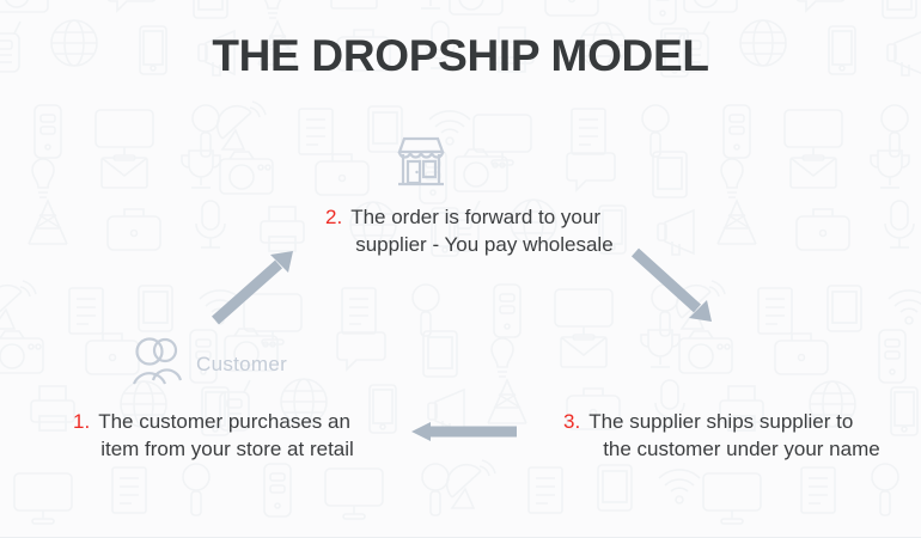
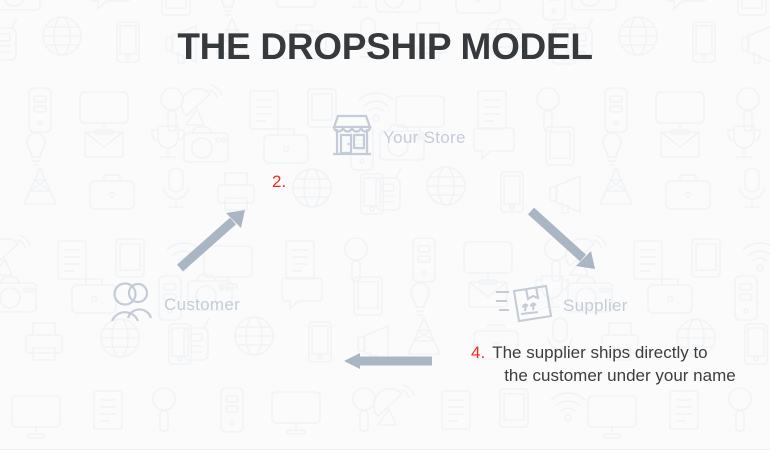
  THE DROPSHIP MODEL
+ Your Store
  Customer
+ Supplier
  2.
- The order is forward to your
- supplier - You pay wholesale
- 1.
- The customer purchases an
- item from your store at retail
- 3.
+ 4.
- The supplier ships supplier to
+ The supplier ships directly to
  the customer under your name
